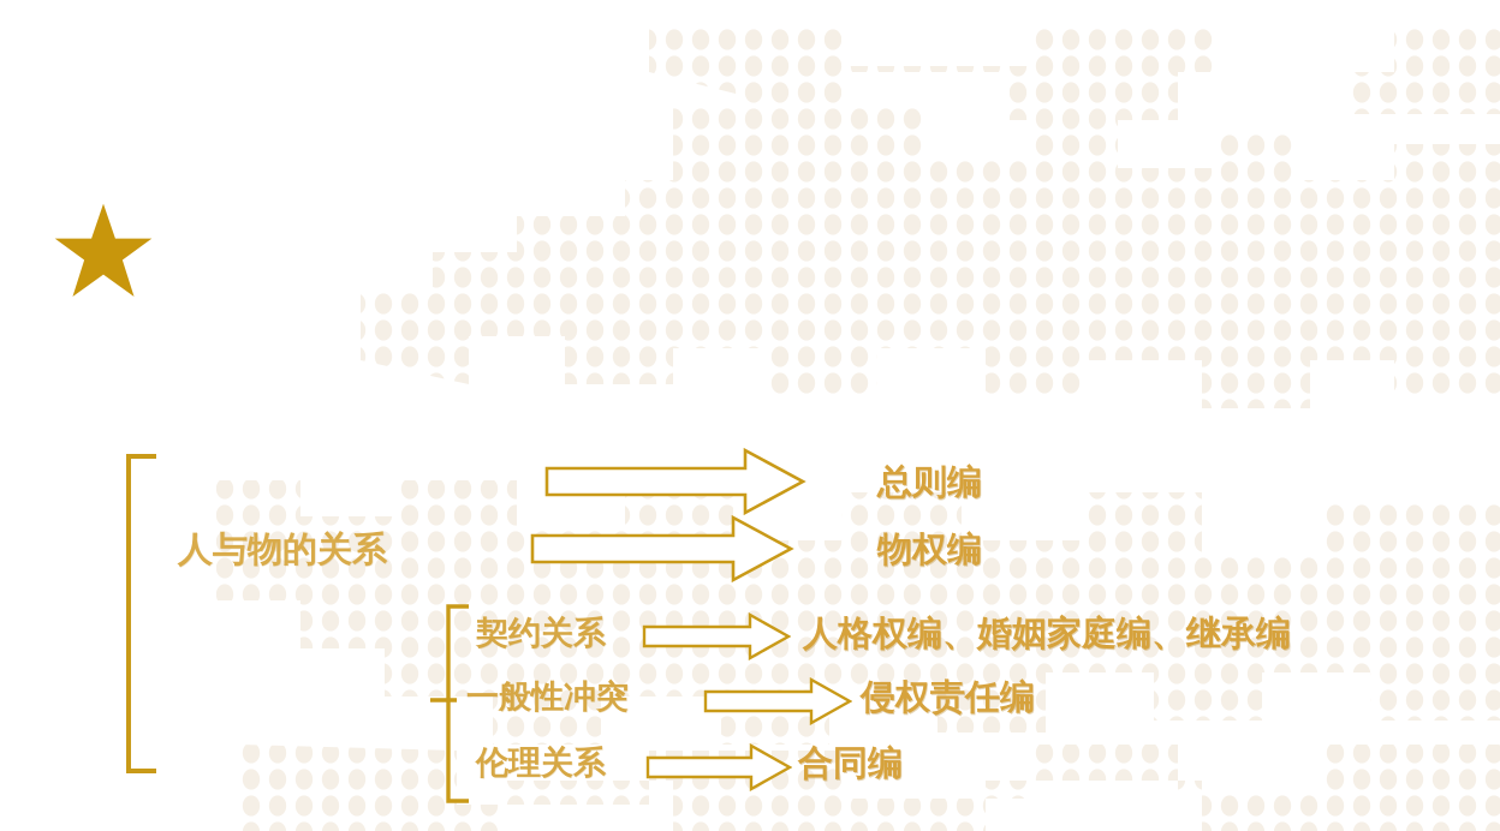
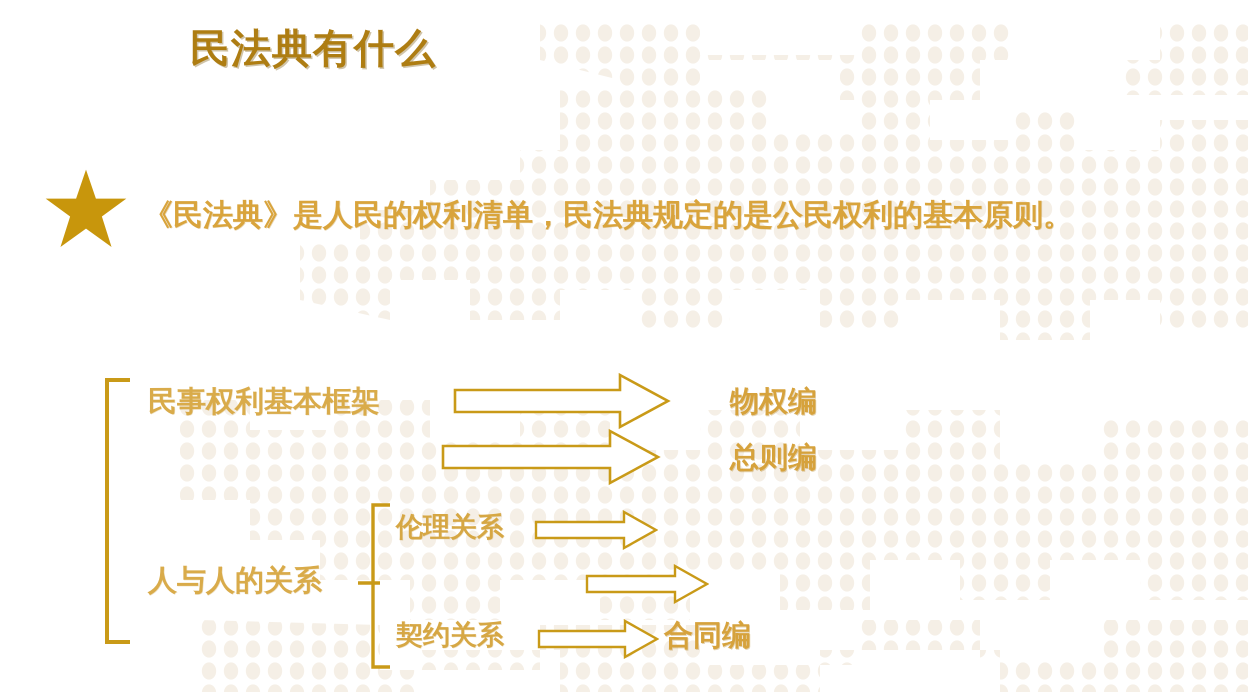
+ 民法典有什么
+ 《民法典》是人民的权利清单，民法典规定的是公民权利的基本原则。
+ 民事权利基本框架
- 总则编
+ 物权编
- 人与物的关系
- 物权编
+ 总则编
+ 人与人的关系
- 契约关系
+ 伦理关系
- 人格权编、婚姻家庭编、继承编
- 一般性冲突
- 侵权责任编
- 伦理关系
+ 契约关系
  合同编
